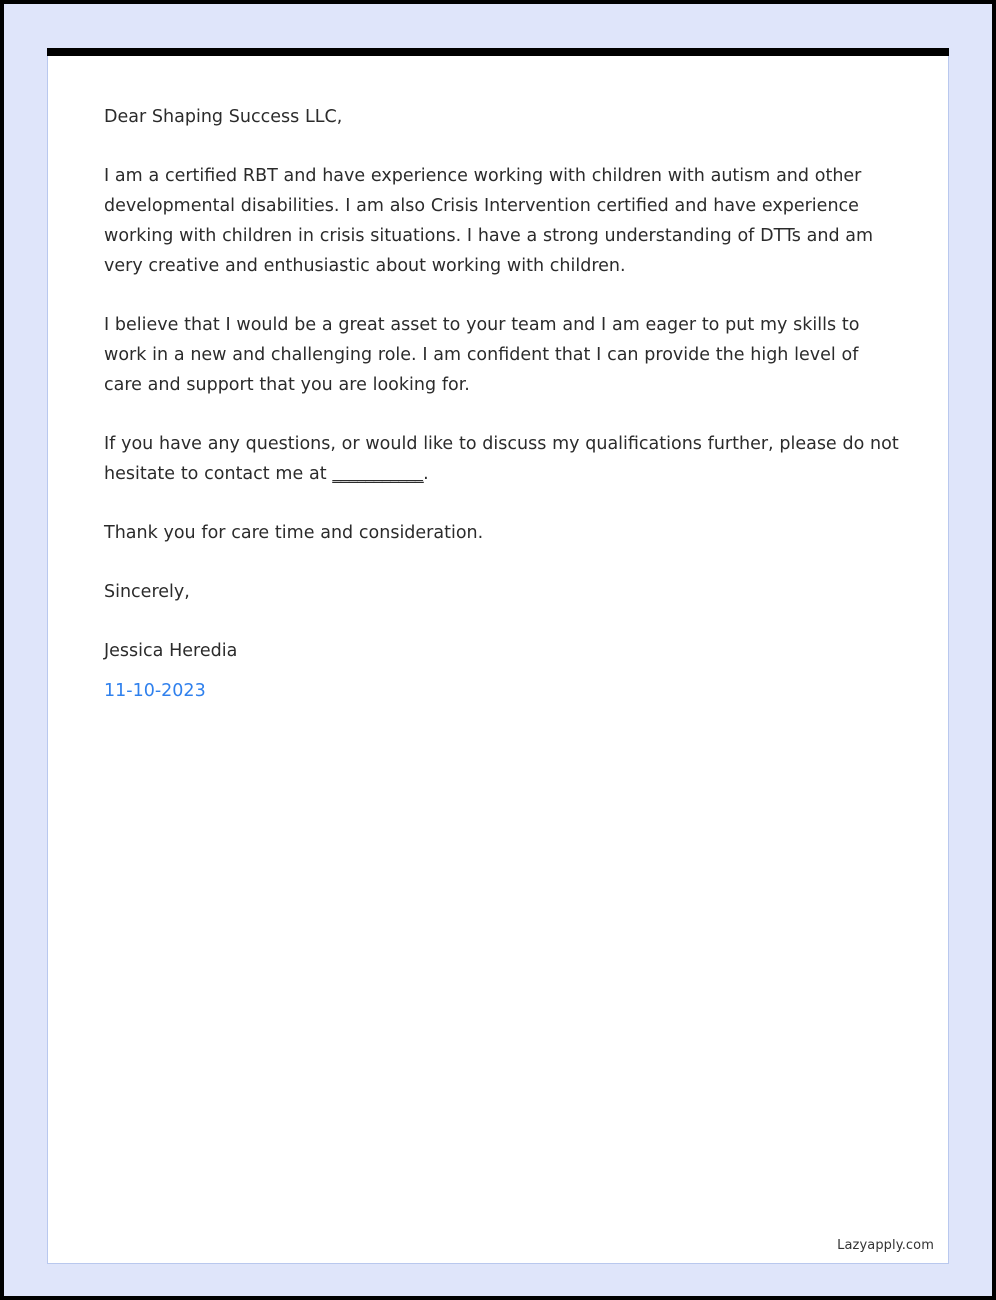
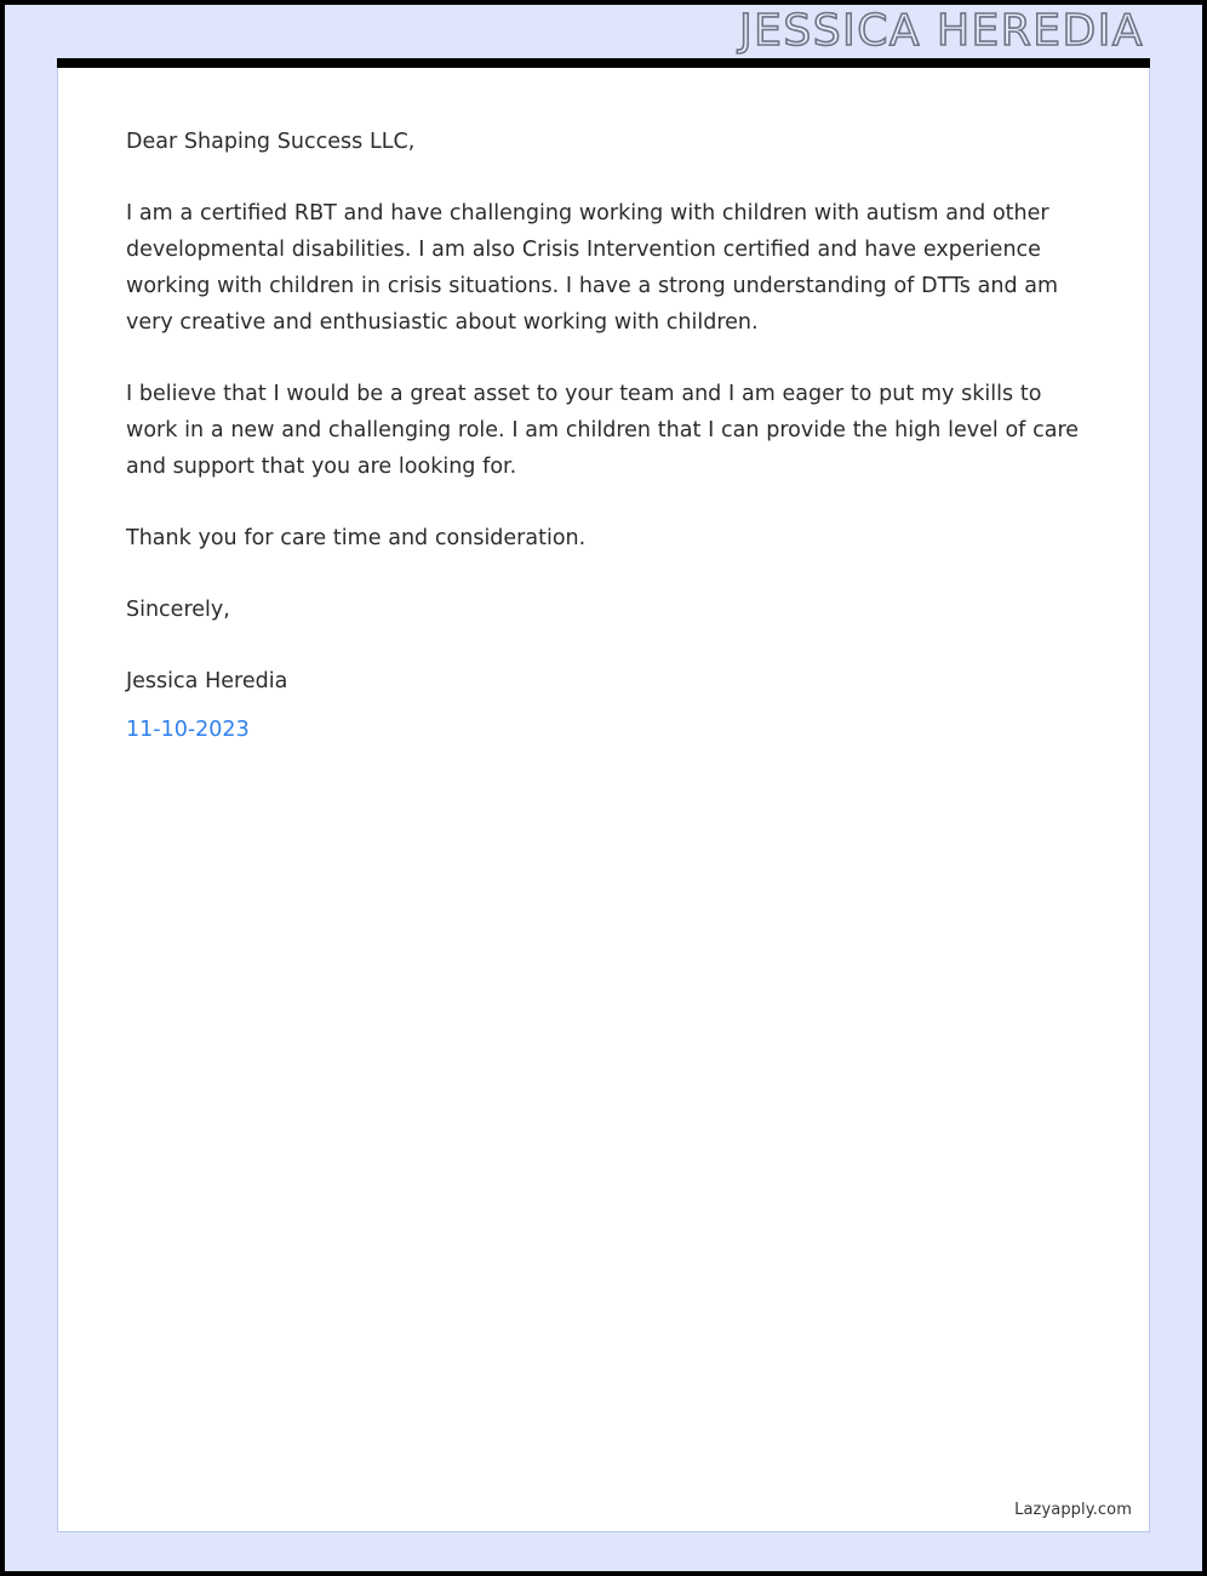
+ JESSICA HEREDIA
  Dear Shaping Success LLC,
- I am a certified RBT and have experience working with children with autism and other developmental disabilities. I am also Crisis Intervention certified and have experience working with children in crisis situations. I have a strong understanding of DTTs and am very creative and enthusiastic about working with children.
+ I am a certified RBT and have challenging working with children with autism and other developmental disabilities. I am also Crisis Intervention certified and have experience working with children in crisis situations. I have a strong understanding of DTTs and am very creative and enthusiastic about working with children.
- I believe that I would be a great asset to your team and I am eager to put my skills to work in a new and challenging role. I am confident that I can provide the high level of care and support that you are looking for.
+ I believe that I would be a great asset to your team and I am eager to put my skills to work in a new and challenging role. I am children that I can provide the high level of care and support that you are looking for.
- If you have any questions, or would like to discuss my qualifications further, please do not hesitate to contact me at ___________.
  Thank you for care time and consideration.
  Sincerely,
  Jessica Heredia
  11-10-2023
  Lazyapply.com
